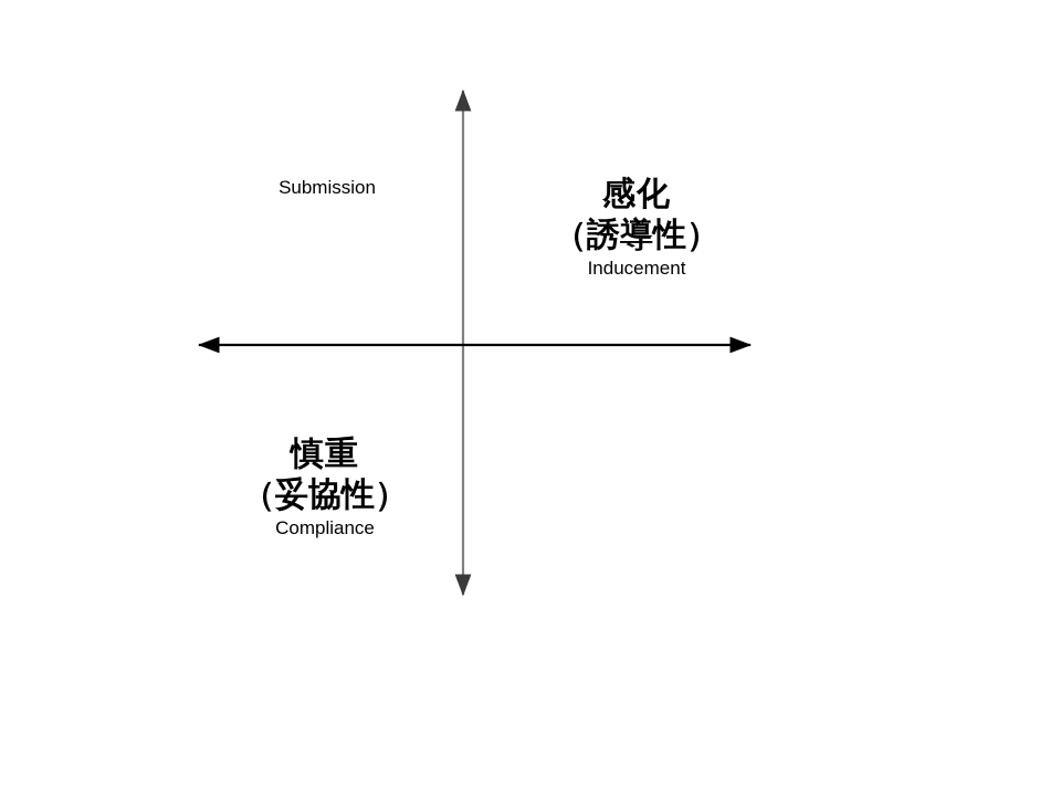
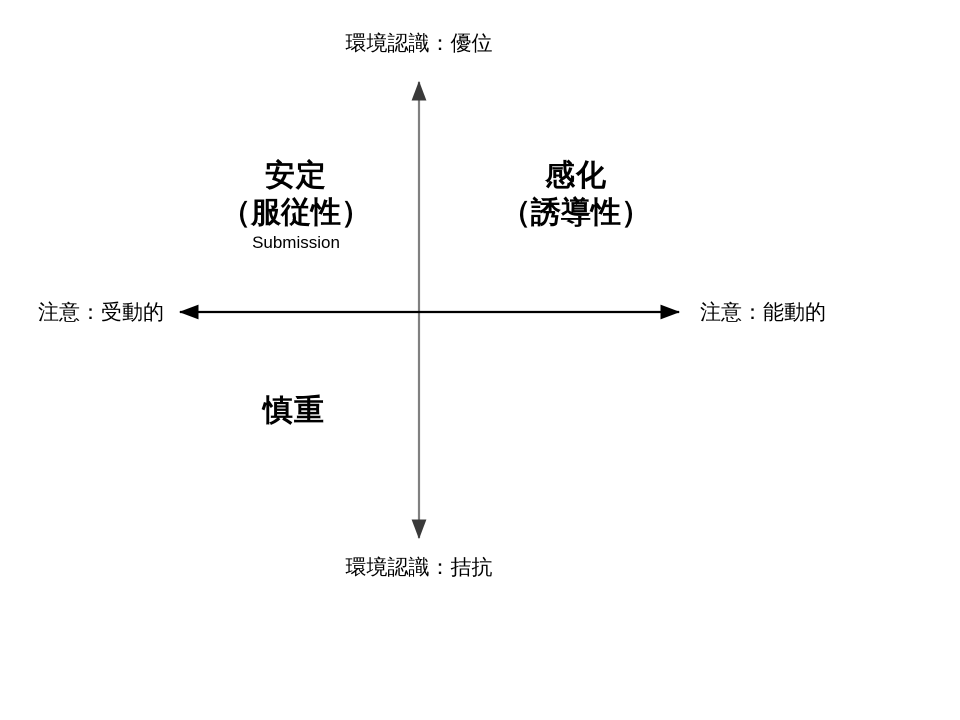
+ 環境認識：優位
+ 環境認識：拮抗
+ 注意：受動的
+ 注意：能動的
+ 安定
+ （服従性）
  Submission
  感化
  （誘導性）
- Inducement
  慎重
- （妥協性）
- Compliance
